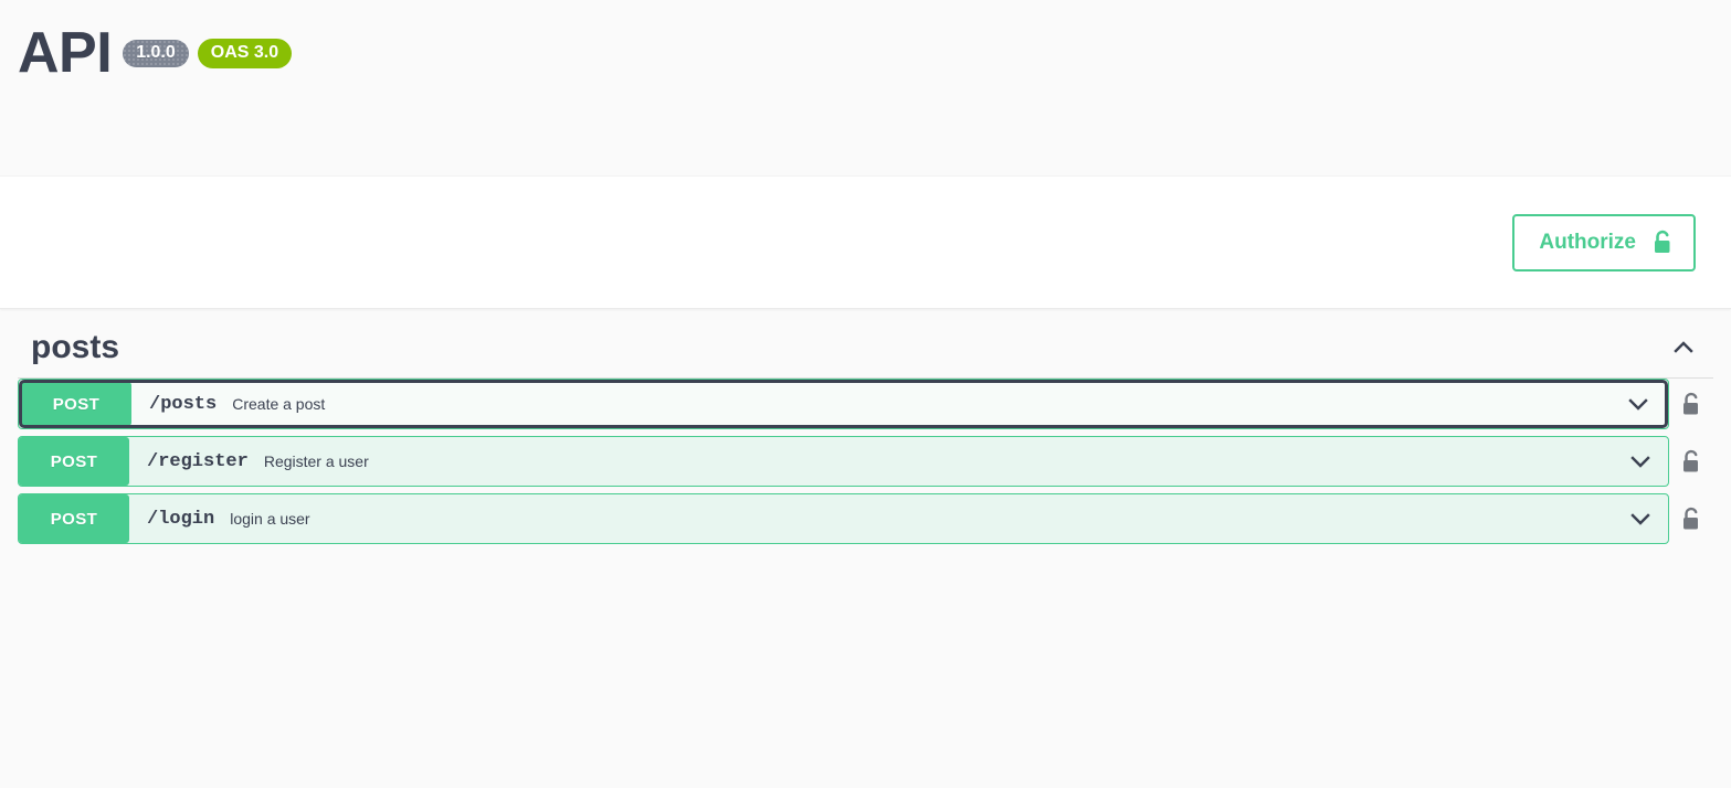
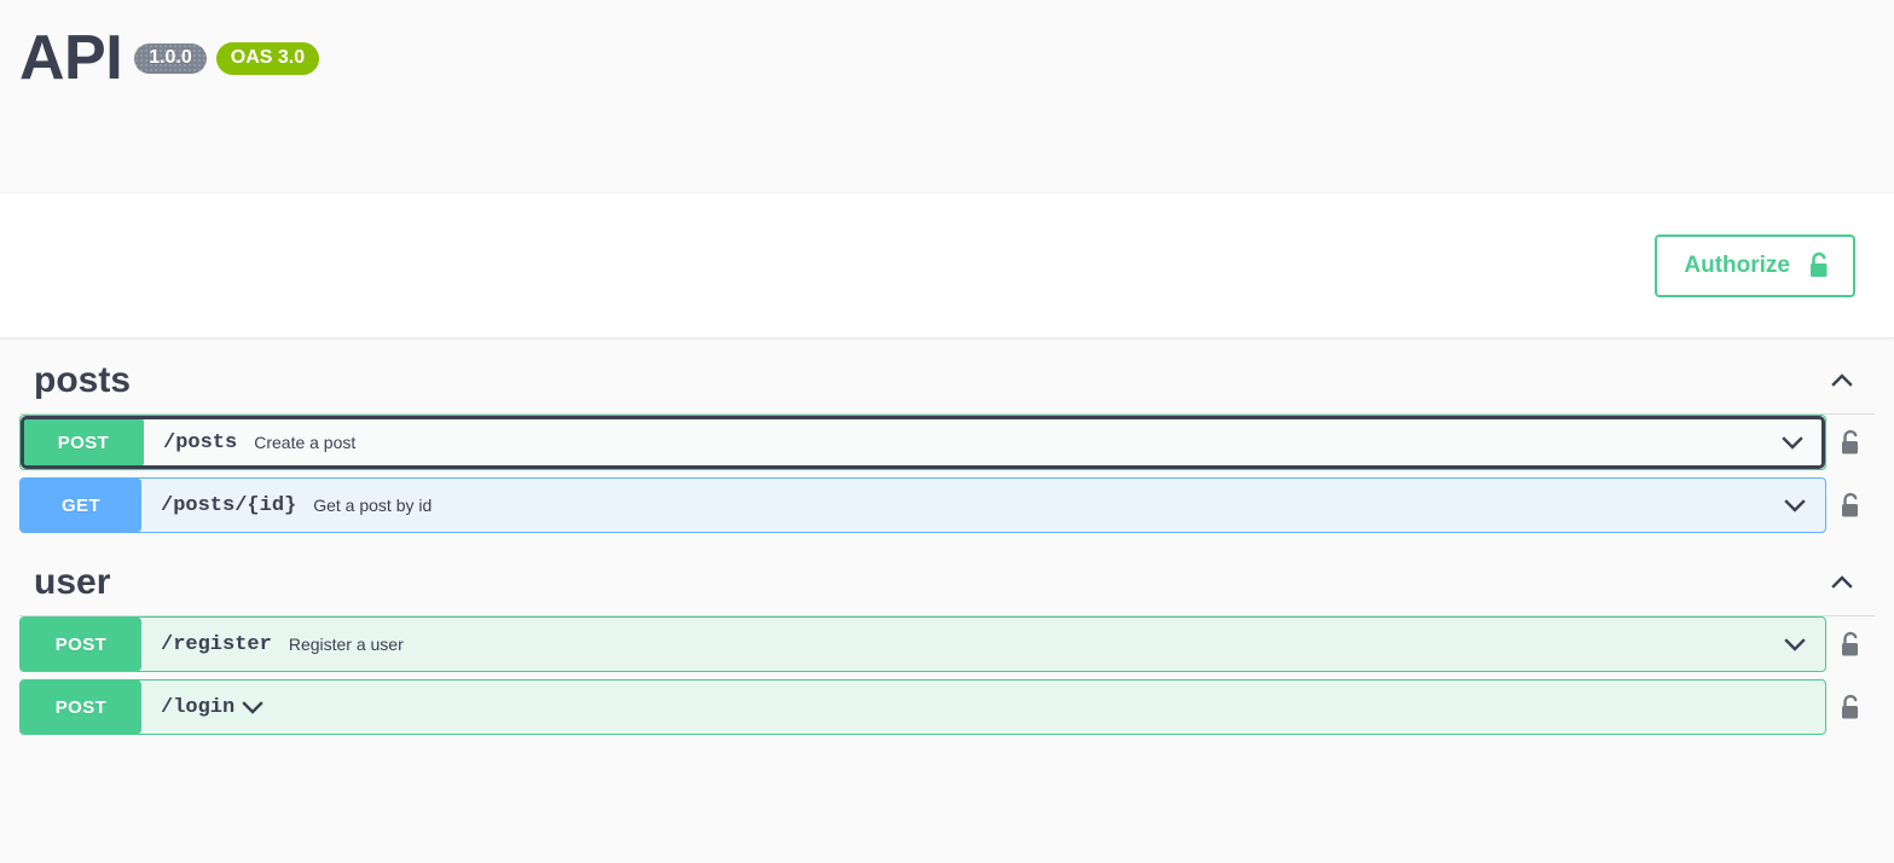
  API
  1.0.0
  OAS 3.0
  Authorize
  posts
  POST
  /posts
  Create a post
+ GET
+ /posts/{id}
+ Get a post by id
+ user
  POST
  /register
  Register a user
  POST
  /login
- login a user
